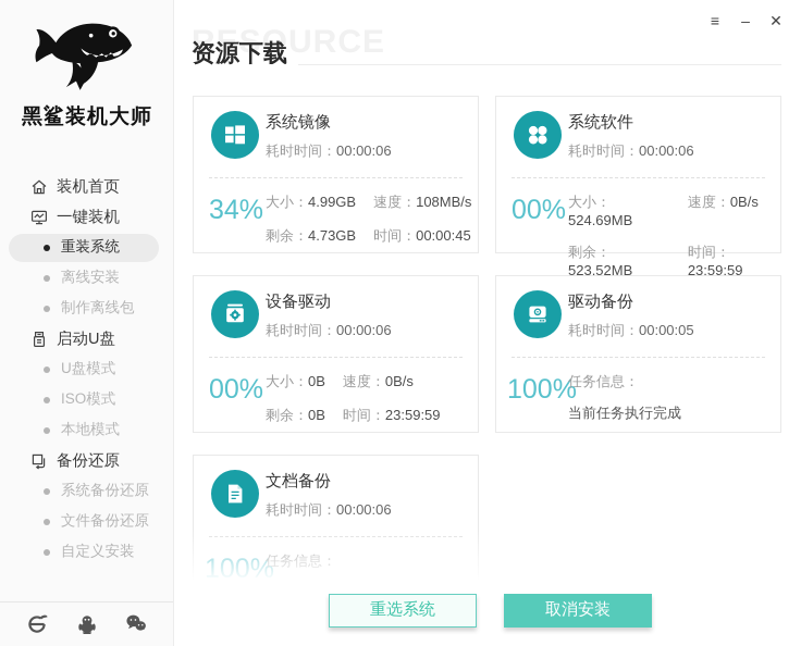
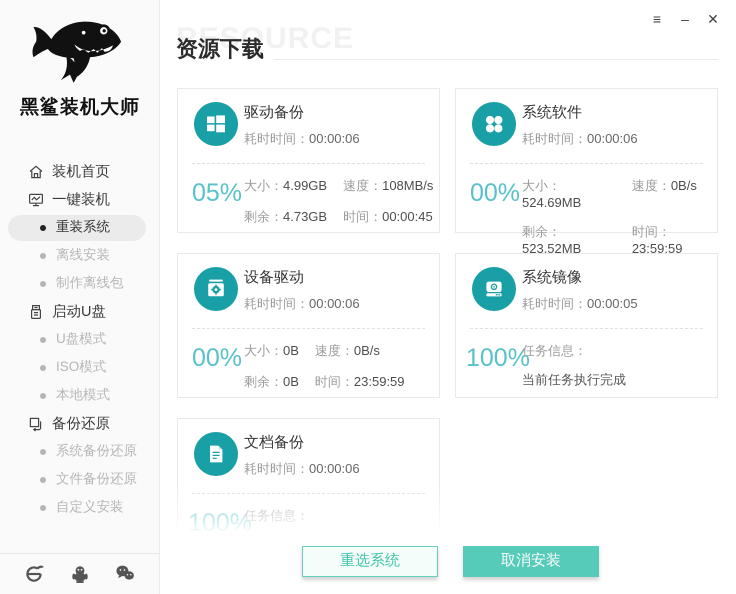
  黑鲨装机大师
  装机首页
  一键装机
  重装系统
  离线安装
  制作离线包
  启动U盘
  U盘模式
  ISO模式
  本地模式
  备份还原
  系统备份还原
  文件备份还原
  自定义安装
  ≡
  –
  ✕
  RESOURCE
  资源下载
- 系统镜像
+ 驱动备份
  耗时时间：00:00:06
- 34%
+ 05%
  大小：4.99GB
  速度：108MB/s
  剩余：4.73GB
  时间：00:00:45
  系统软件
  耗时时间：00:00:06
  00%
  大小：524.69MB
  速度：0B/s
  剩余：523.52MB
  时间：23:59:59
  设备驱动
  耗时时间：00:00:06
  00%
  大小：0B
  速度：0B/s
  剩余：0B
  时间：23:59:59
- 驱动备份
+ 系统镜像
  耗时时间：00:00:05
  100%
  任务信息：
  当前任务执行完成
  文档备份
  耗时时间：00:00:06
  重选系统
  取消安装
